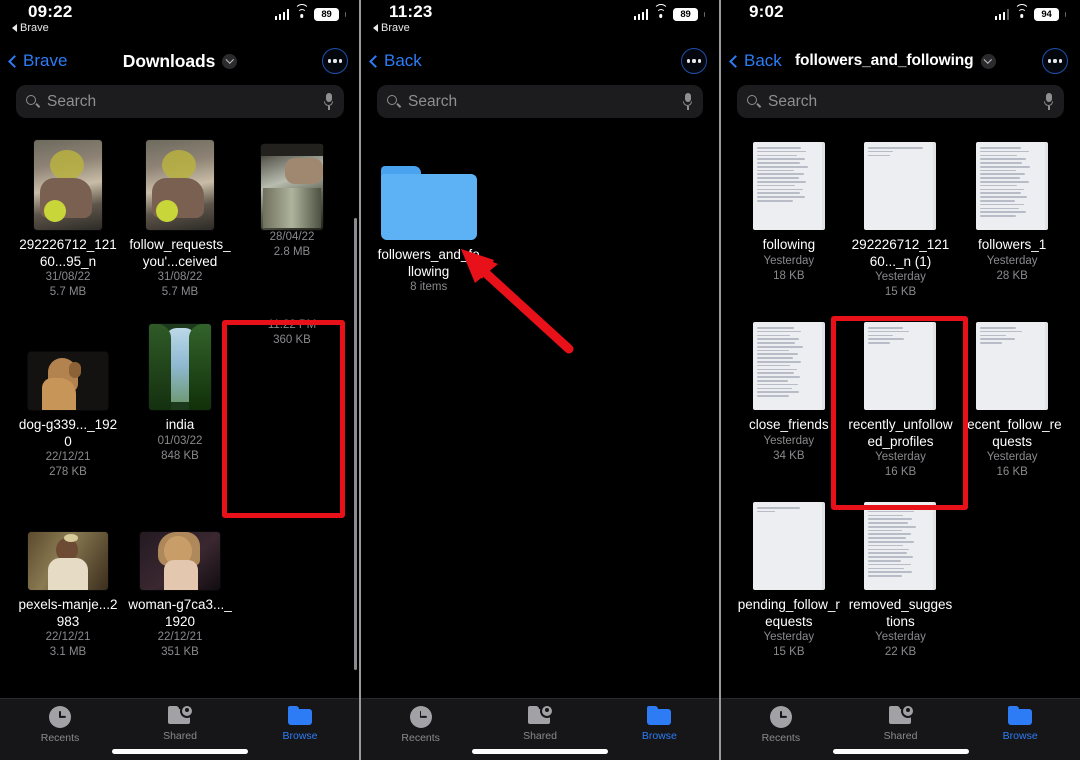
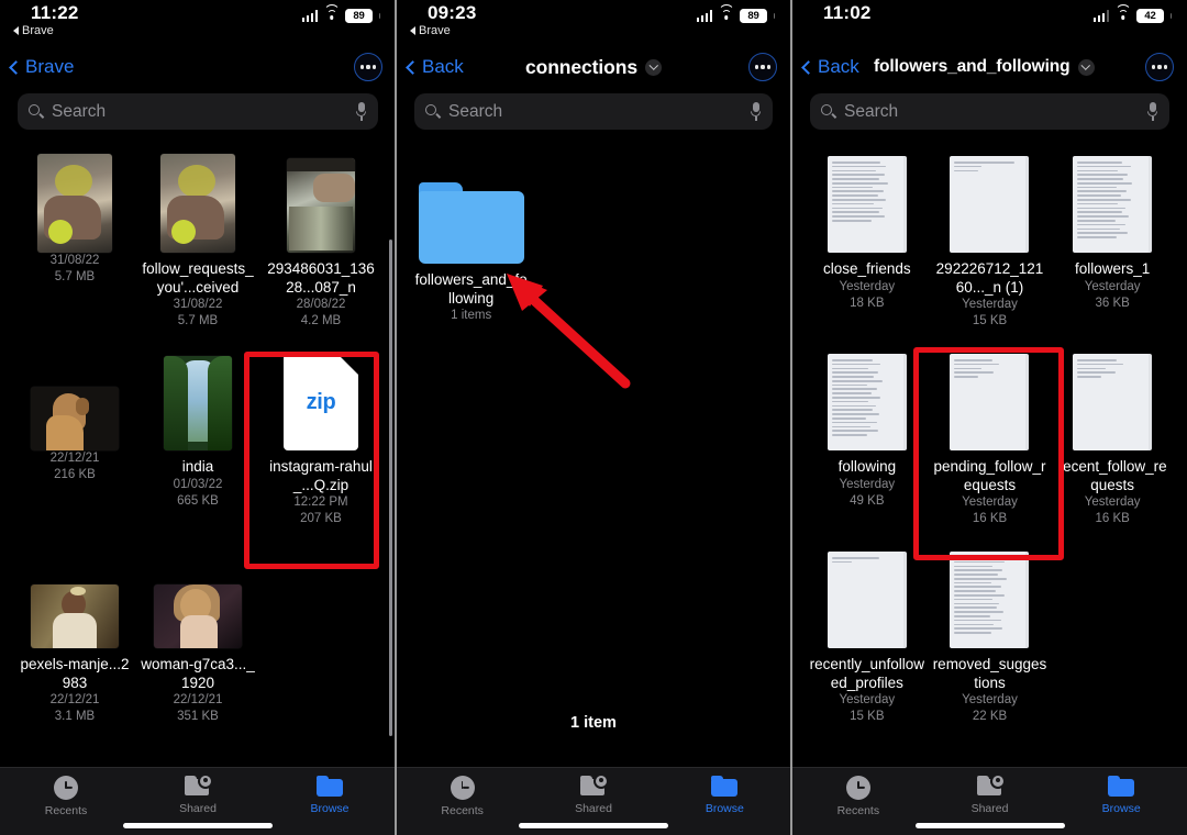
- 09:22
+ 11:22
  Brave
  89
  Brave
- Downloads
  Search
- 292226712_12160...95_n
  31/08/22
  5.7 MB
  follow_requests_you'...ceived
  31/08/22
  5.7 MB
+ 293486031_13628...087_n
- 28/04/22
+ 28/08/22
- 2.8 MB
+ 4.2 MB
- dog-g339..._1920
  22/12/21
- 278 KB
+ 216 KB
  india
  01/03/22
- 848 KB
+ 665 KB
+ zip
+ instagram-rahul_...Q.zip
- 11:22 PM
+ 12:22 PM
- 360 KB
+ 207 KB
  pexels-manje...2983
  22/12/21
  3.1 MB
  woman-g7ca3..._1920
  22/12/21
  351 KB
  Recents
  Shared
  Browse
- 11:23
+ 09:23
  Brave
  89
  Back
+ connections
  Search
  followers_andllowing
- 8 items
+ 1 items
+ 1 item
  Recents
  Shared
  Browse
- 9:02
+ 11:02
- 94
+ 42
  Back
  followers_and_following
  Search
- following
+ close_friends
  Yesterday
  18 KB
  292226712_12160..._n (1)
  Yesterday
  15 KB
  followers_1
  Yesterday
- 28 KB
+ 36 KB
- close_friends
+ following
  Yesterday
- 34 KB
+ 49 KB
- recently_unfollowed_profiles
+ pending_follow_requests
  Yesterday
  16 KB
  recent_follow_requests
  Yesterday
  16 KB
- pending_follow_requests
+ recently_unfollowed_profiles
  Yesterday
  15 KB
  removed_suggestions
  Yesterday
  22 KB
  Recents
  Shared
  Browse
